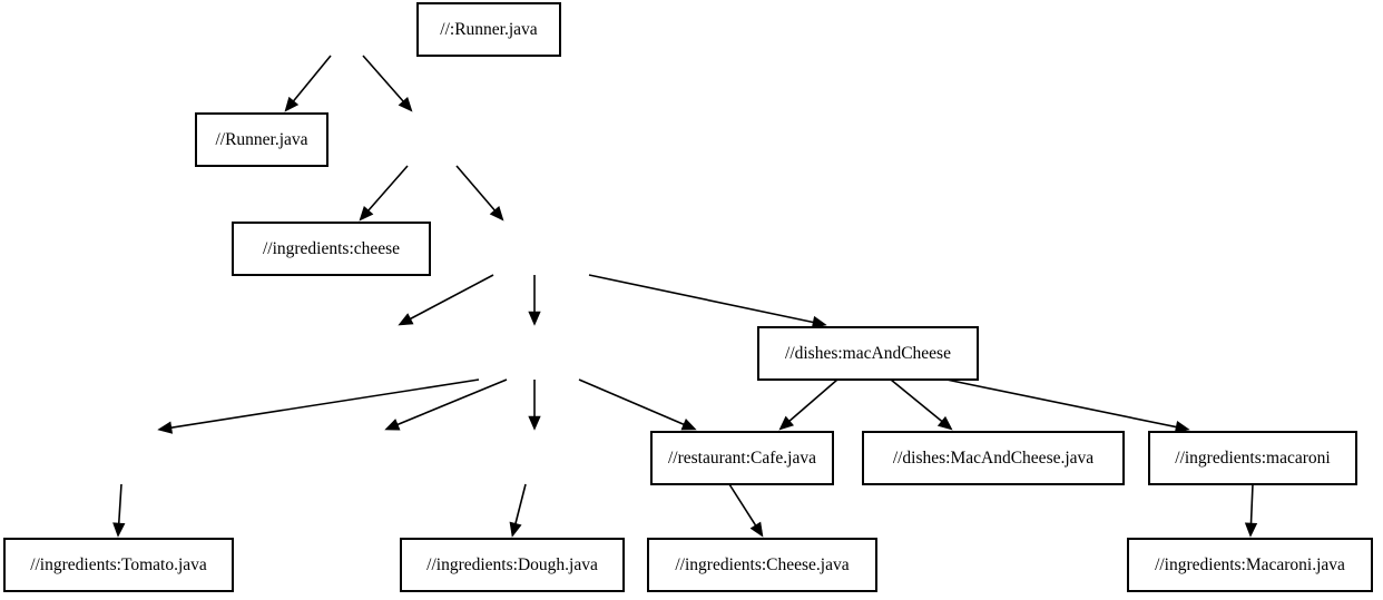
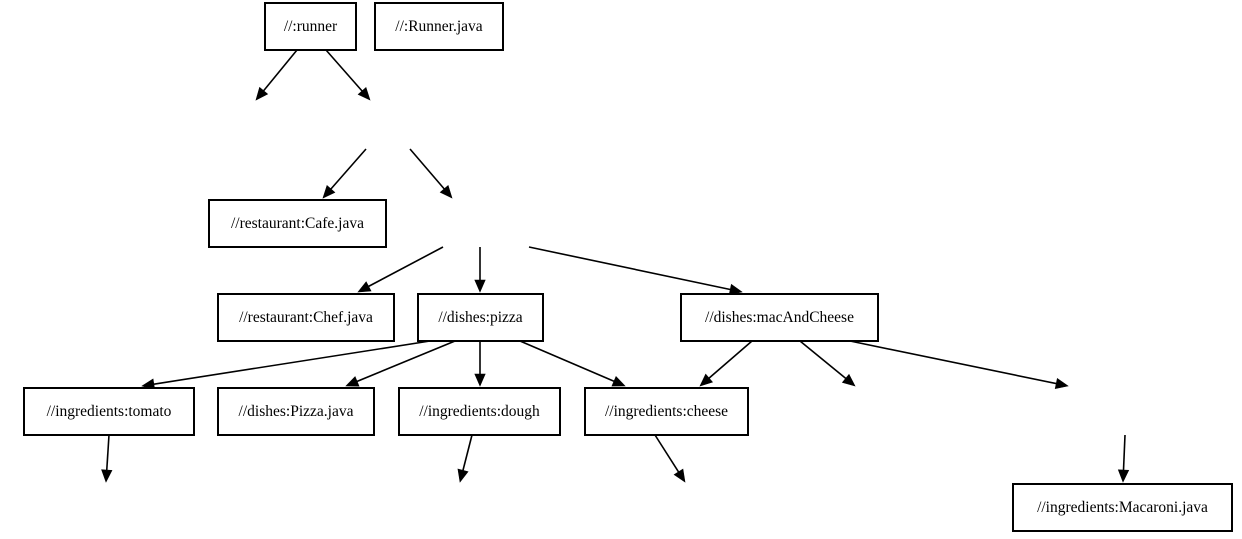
+ //:runner
  //:Runner.java
- //Runner.java
- //ingredients:cheese
+ //restaurant:Cafe.java
+ //restaurant:Chef.java
+ //dishes:pizza
  //dishes:macAndCheese
+ //ingredients:tomato
+ //dishes:Pizza.java
+ //ingredients:dough
- //restaurant:Cafe.java
+ //ingredients:cheese
- //dishes:MacAndCheese.java
- //ingredients:macaroni
- //ingredients:Tomato.java
- //ingredients:Dough.java
- //ingredients:Cheese.java
  //ingredients:Macaroni.java
